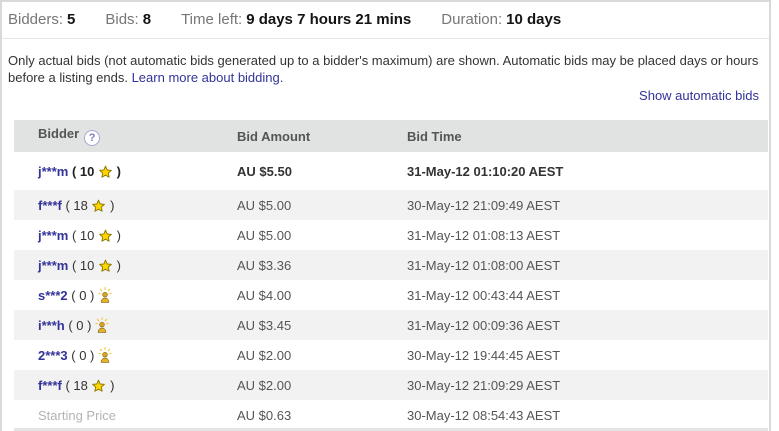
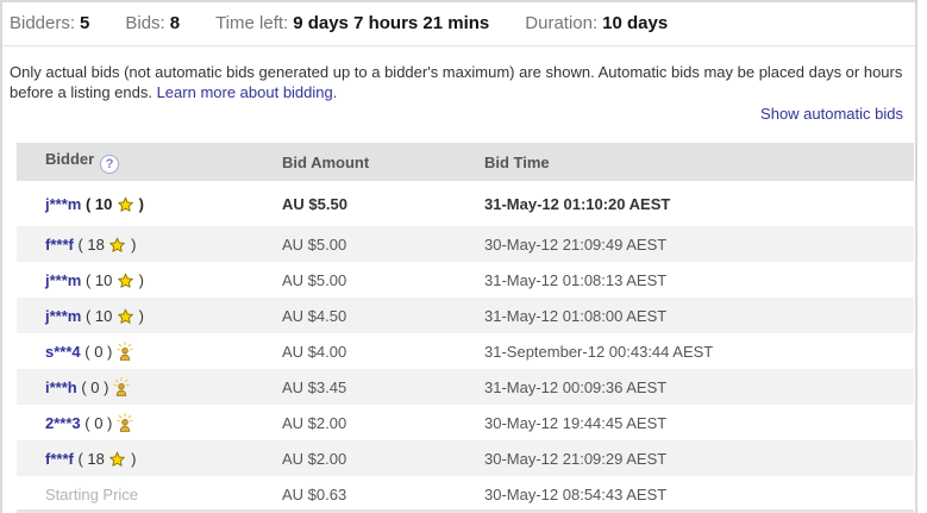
  Bidders: 5
  Bids: 8
  Time left: 9 days 7 hours 21 mins
  Duration: 10 days
  Only actual bids (not automatic bids generated up to a bidder's maximum) are shown. Automatic bids may be placed days or hours before a listing ends. Learn more about bidding.
  Show automatic bids
  Bidder ?
  Bid Amount
  Bid Time
  j***m ( 10 )
  AU $5.50
  31-May-12 01:10:20 AEST
  f***f ( 18 )
  AU $5.00
  30-May-12 21:09:49 AEST
  j***m ( 10 )
  AU $5.00
  31-May-12 01:08:13 AEST
  j***m ( 10 )
- AU $3.36
+ AU $4.50
  31-May-12 01:08:00 AEST
- s***2 ( 0 )
+ s***4 ( 0 )
  AU $4.00
- 31-May-12 00:43:44 AEST
+ 31-September-12 00:43:44 AEST
  i***h ( 0 )
  AU $3.45
  31-May-12 00:09:36 AEST
  2***3 ( 0 )
  AU $2.00
  30-May-12 19:44:45 AEST
  f***f ( 18 )
  AU $2.00
  30-May-12 21:09:29 AEST
  Starting Price
  AU $0.63
  30-May-12 08:54:43 AEST
